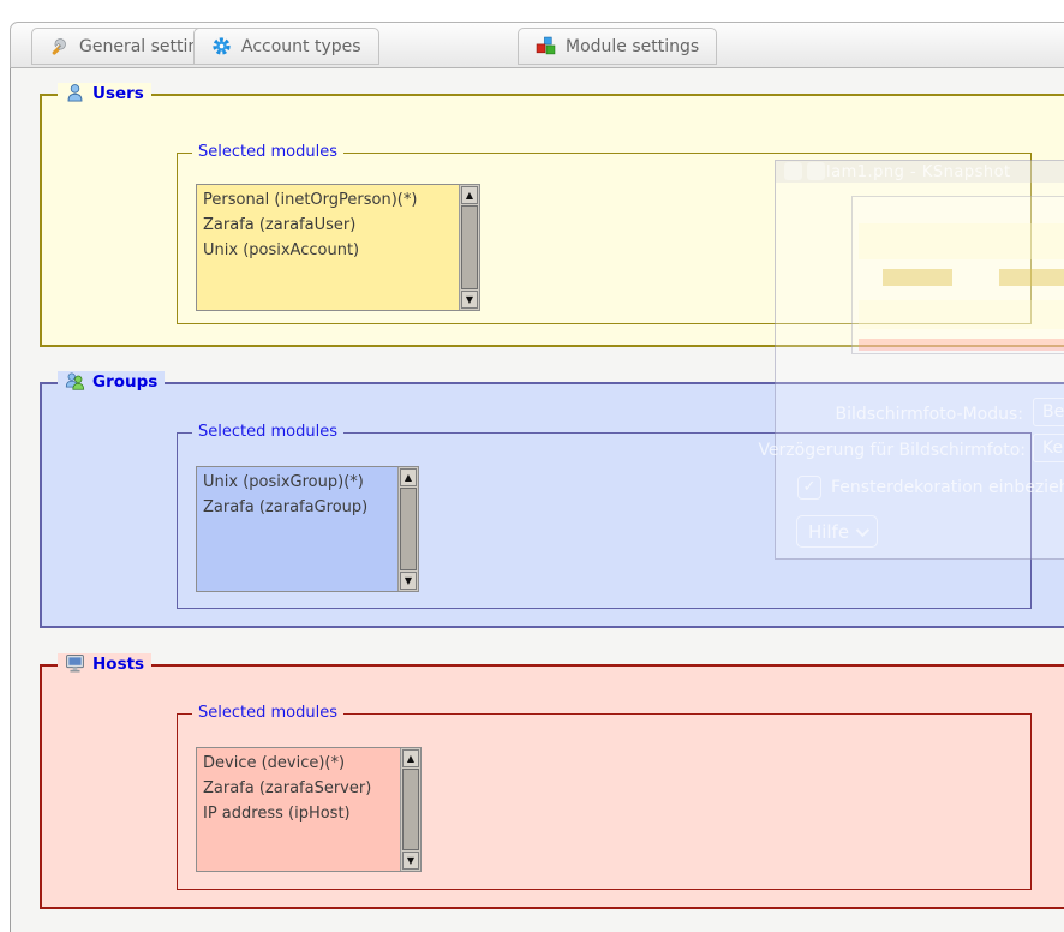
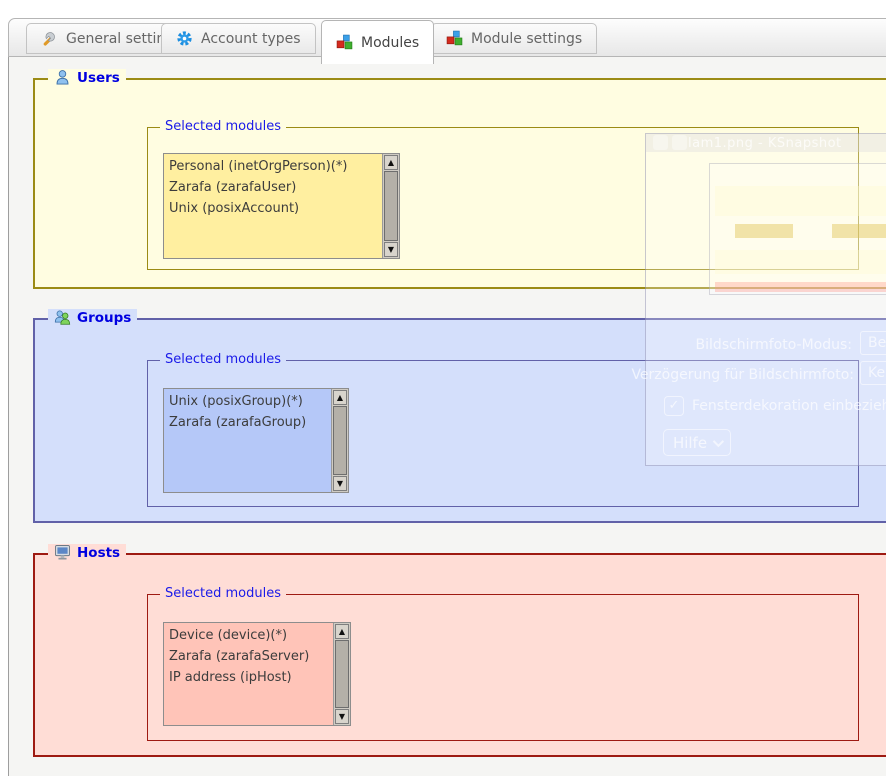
  General setti
  Account types
+ Modules
  Module settings
  Users
  Selected modules
  Personal (inetOrgPerson)(*)
  Zarafa (zarafaUser)
  Unix (posixAccount)
  ▲
  ▼
  Groups
  Selected modules
  Unix (posixGroup)(*)
  Zarafa (zarafaGroup)
  ▲
  ▼
  Hosts
  Selected modules
  Device (device)(*)
  Zarafa (zarafaServer)
  IP address (ipHost)
  ▲
  ▼
  Verzögerung für Bildschirmfoto:
  Fensterdekoration einbezie
